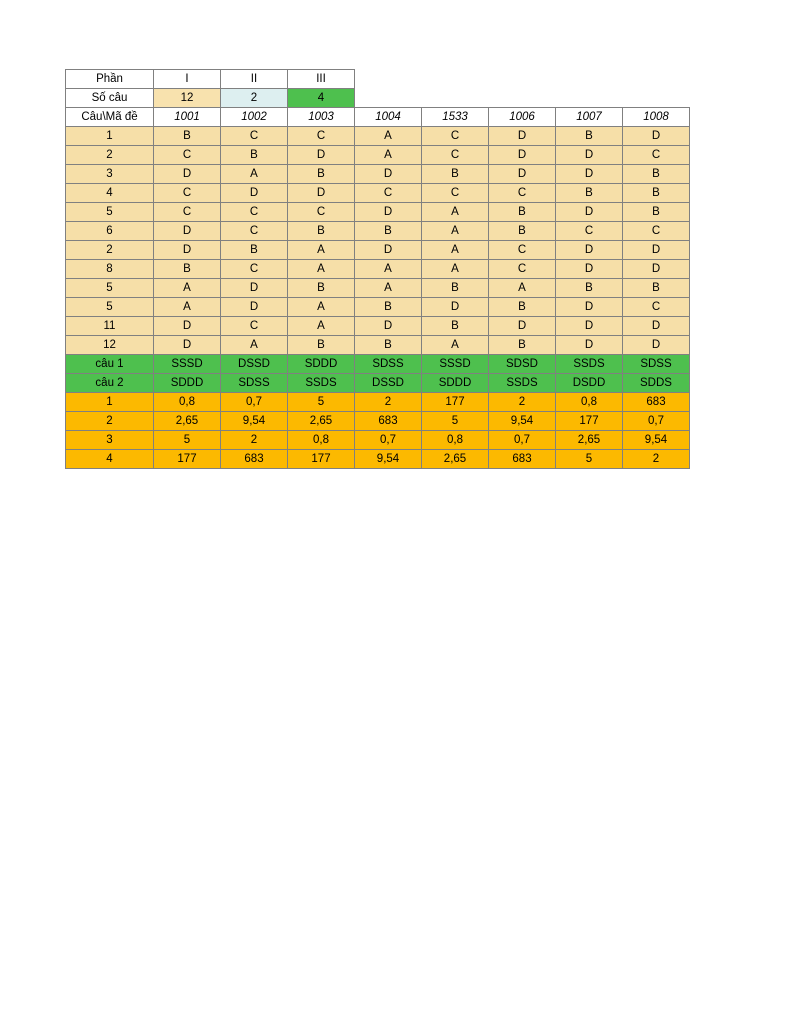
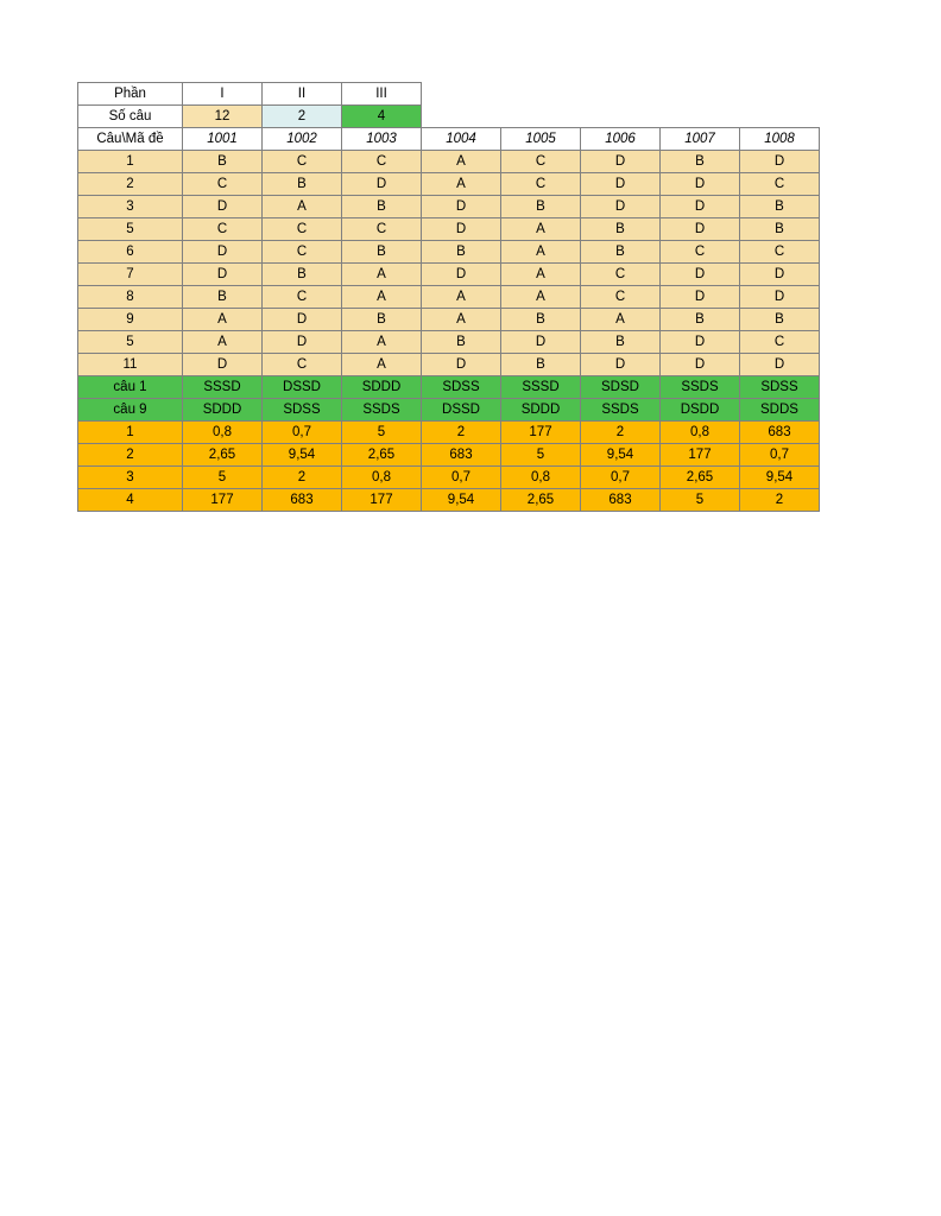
  Phần	I	II	III
  Số câu	12	2	4
- Câu\Mã đề	1001	1002	1003	1004	1533	1006	1007	1008
+ Câu\Mã đề	1001	1002	1003	1004	1005	1006	1007	1008
  1	B	C	C	A	C	D	B	D
  2	C	B	D	A	C	D	D	C
  3	D	A	B	D	B	D	D	B
- 4	C	D	D	C	C	C	B	B
  5	C	C	C	D	A	B	D	B
  6	D	C	B	B	A	B	C	C
- 2	D	B	A	D	A	C	D	D
+ 7	D	B	A	D	A	C	D	D
  8	B	C	A	A	A	C	D	D
- 5	A	D	B	A	B	A	B	B
+ 9	A	D	B	A	B	A	B	B
  5	A	D	A	B	D	B	D	C
  11	D	C	A	D	B	D	D	D
- 12	D	A	B	B	A	B	D	D
  câu 1	SSSD	DSSD	SDDD	SDSS	SSSD	SDSD	SSDS	SDSS
- câu 2	SDDD	SDSS	SSDS	DSSD	SDDD	SSDS	DSDD	SDDS
+ câu 9	SDDD	SDSS	SSDS	DSSD	SDDD	SSDS	DSDD	SDDS
  1	0,8	0,7	5	2	177	2	0,8	683
  2	2,65	9,54	2,65	683	5	9,54	177	0,7
  3	5	2	0,8	0,7	0,8	0,7	2,65	9,54
  4	177	683	177	9,54	2,65	683	5	2
